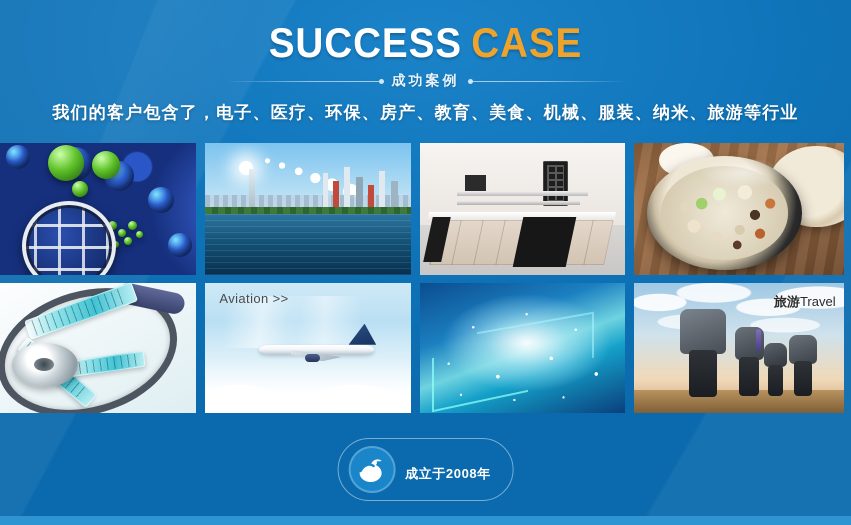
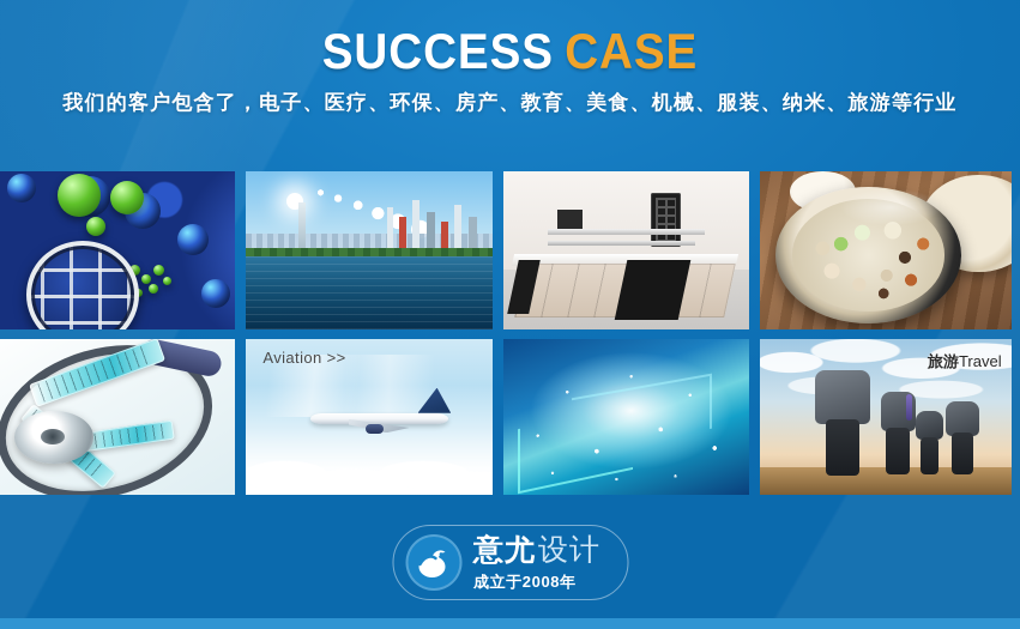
  SUCCESS CASE
- 成功案例
  我们的客户包含了，电子、医疗、环保、房产、教育、美食、机械、服装、纳米、旅游等行业
  Aviation >>
  旅游Travel
+ 意尤设计
  成立于2008年
